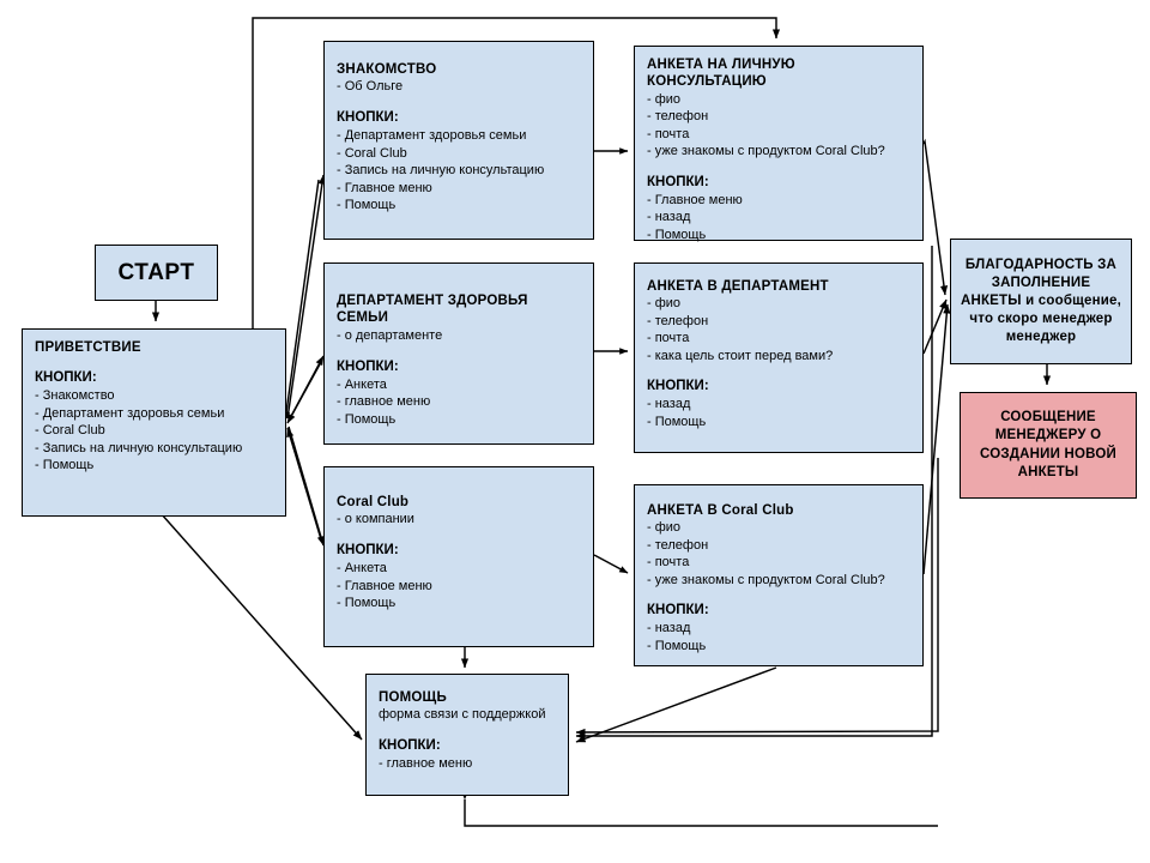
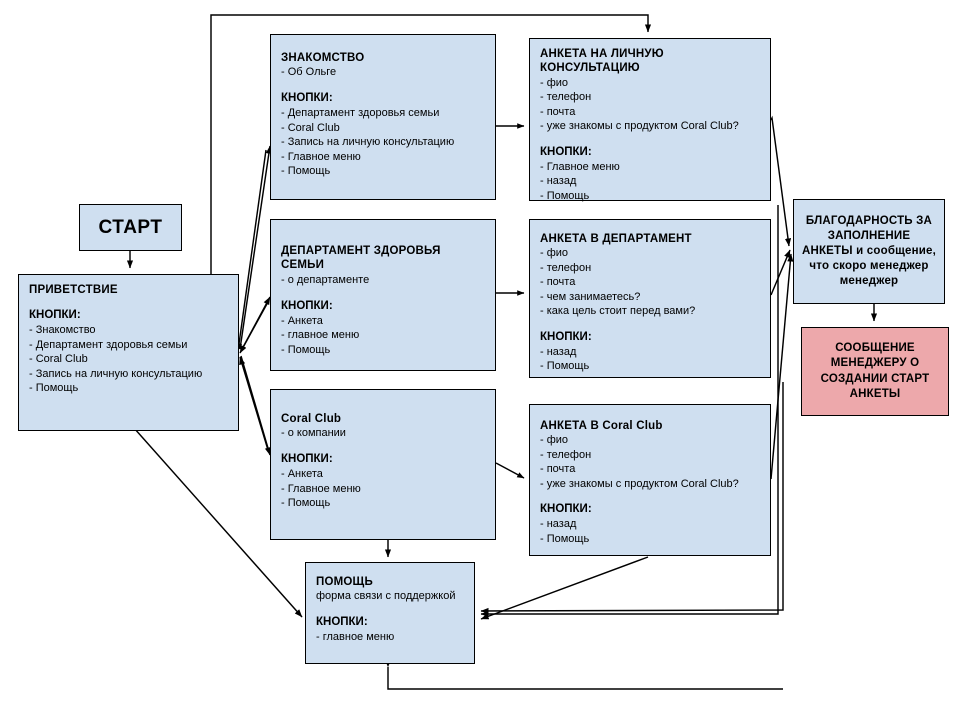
  СТАРТ
  ПРИВЕТСТВИЕ
  КНОПКИ:
  - Знакомство
  - Департамент здоровья семьи
  - Coral Club
  - Запись на личную консультацию
  - Помощь
  ЗНАКОМСТВО
  - Об Ольге
  КНОПКИ:
  - Департамент здоровья семьи
  - Coral Club
  - Запись на личную консультацию
  - Главное меню
  - Помощь
  ДЕПАРТАМЕНТ ЗДОРОВЬЯ СЕМЬИ
  - о департаменте
  КНОПКИ:
  - Анкета
  - главное меню
  - Помощь
  Coral Club
  - о компании
  КНОПКИ:
  - Анкета
  - Главное меню
  - Помощь
  ПОМОЩЬ
  форма связи с поддержкой
  КНОПКИ:
  - главное меню
  АНКЕТА НА ЛИЧНУЮ КОНСУЛЬТАЦИЮ
  - фио
  - телефон
  - почта
  - уже знакомы с продуктом Coral Club?
  КНОПКИ:
  - Главное меню
  - назад
  - Помощь
  АНКЕТА В ДЕПАРТАМЕНТ
  - фио
  - телефон
  - почта
+ - чем занимаетесь?
  - кака цель стоит перед вами?
  КНОПКИ:
  - назад
  - Помощь
  АНКЕТА В Coral Club
  - фио
  - телефон
  - почта
  - уже знакомы с продуктом Coral Club?
  КНОПКИ:
  - назад
  - Помощь
  БЛАГОДАРНОСТЬ ЗА ЗАПОЛНЕНИЕ АНКЕТЫ и сообщение, что скоро менеджер менеджер
- СООБЩЕНИЕ МЕНЕДЖЕРУ О СОЗДАНИИ НОВОЙ АНКЕТЫ
+ СООБЩЕНИЕ МЕНЕДЖЕРУ О СОЗДАНИИ СТАРТ АНКЕТЫ
